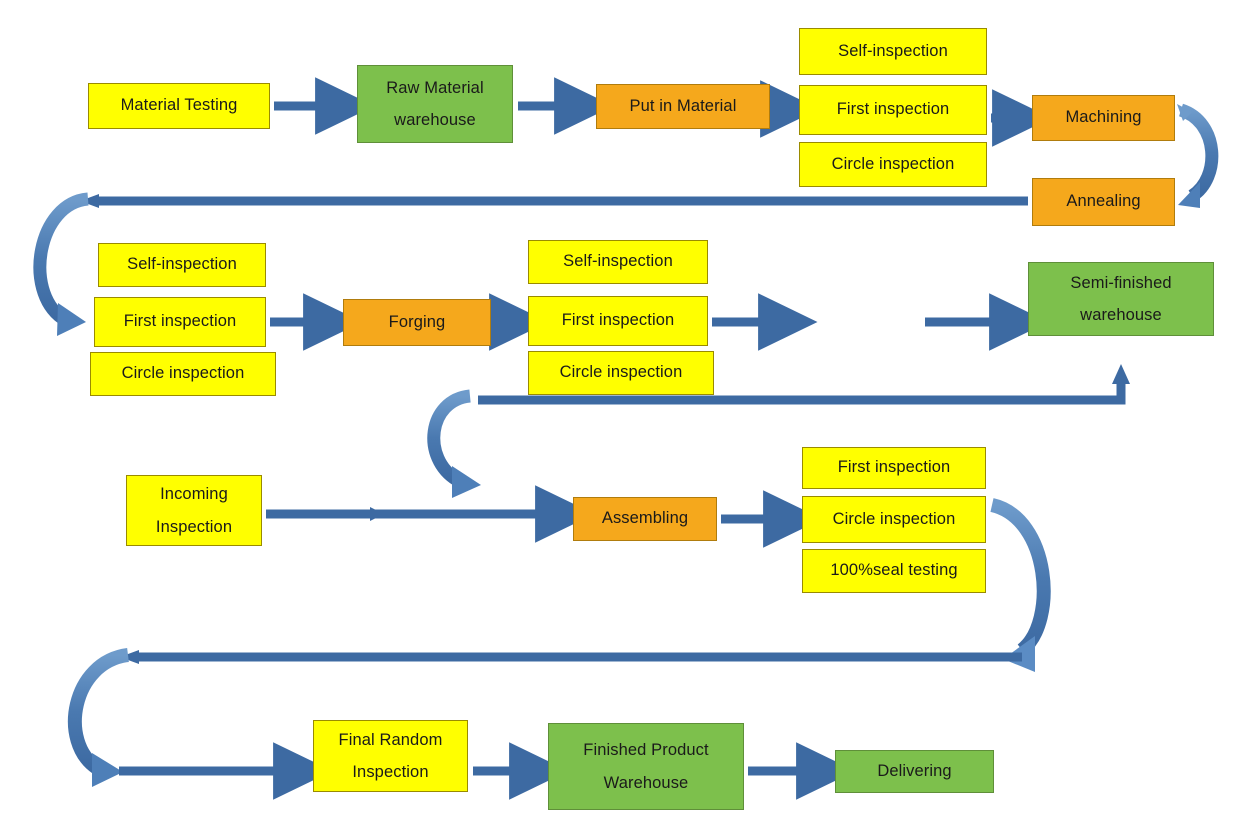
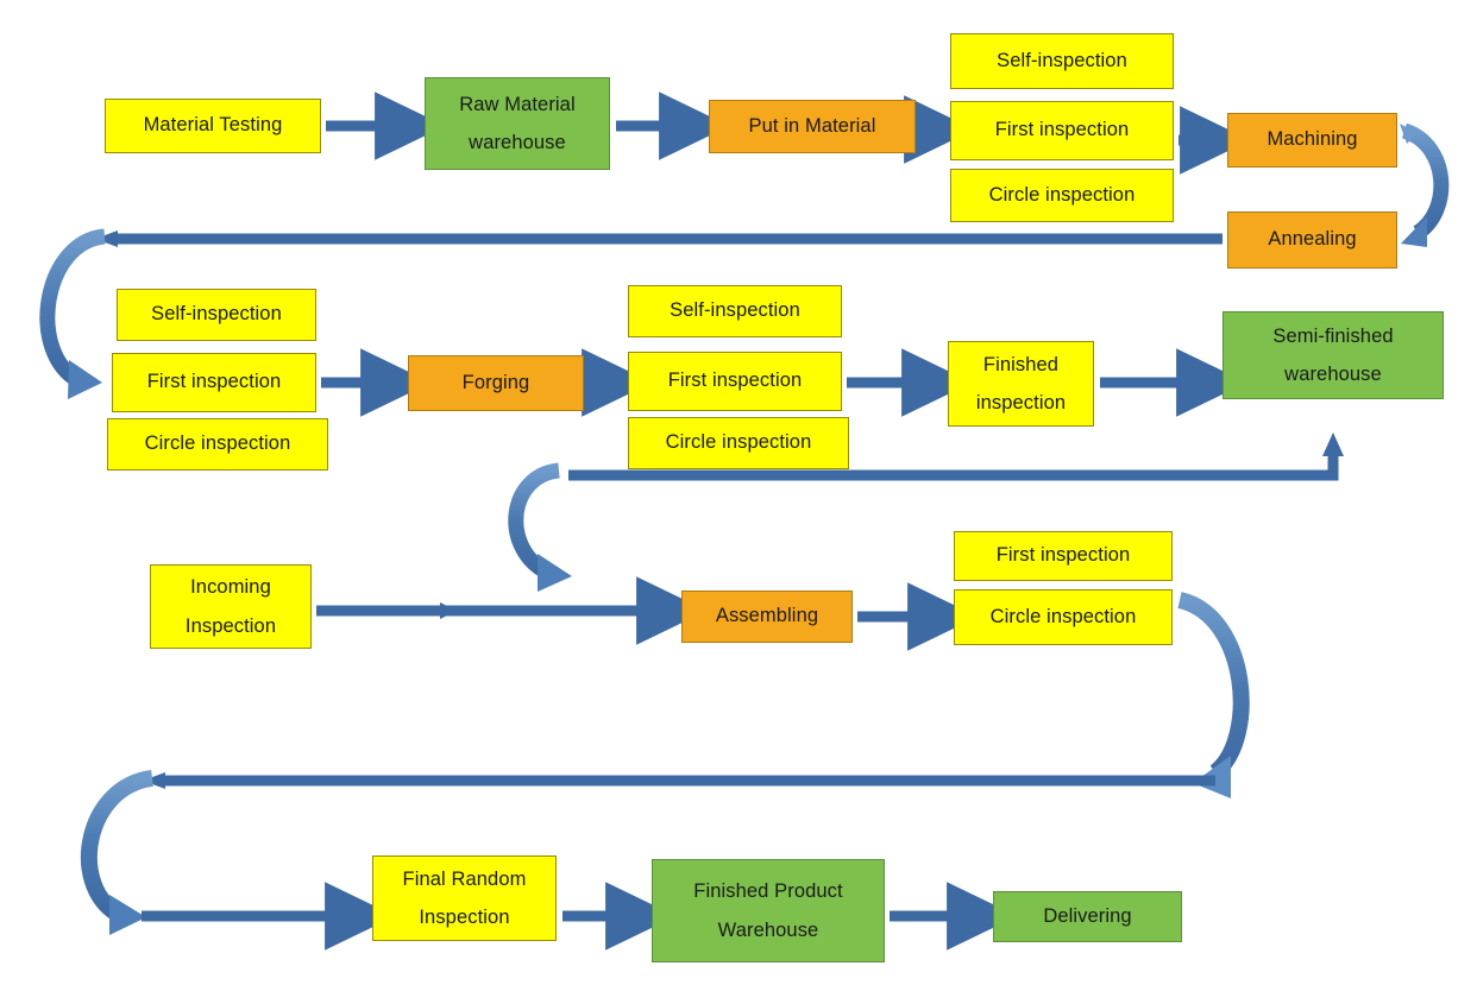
  Material Testing
  Raw Material
  warehouse
  Put in Material
  Self-inspection
  First inspection
  Circle inspection
  Machining
  Annealing
  Self-inspection
  First inspection
  Circle inspection
  Forging
  Self-inspection
  First inspection
  Circle inspection
+ Finished
+ inspection
  Semi-finished
  warehouse
  Incoming
  Inspection
  Assembling
  First inspection
  Circle inspection
- 100%seal testing
  Final Random
  Inspection
  Finished Product
  Warehouse
  Delivering
